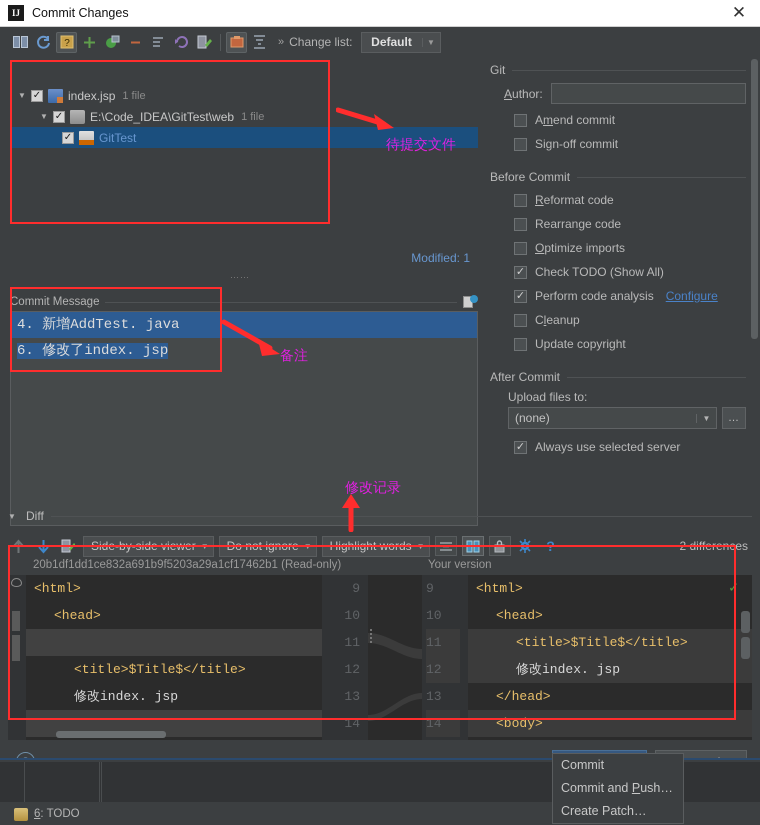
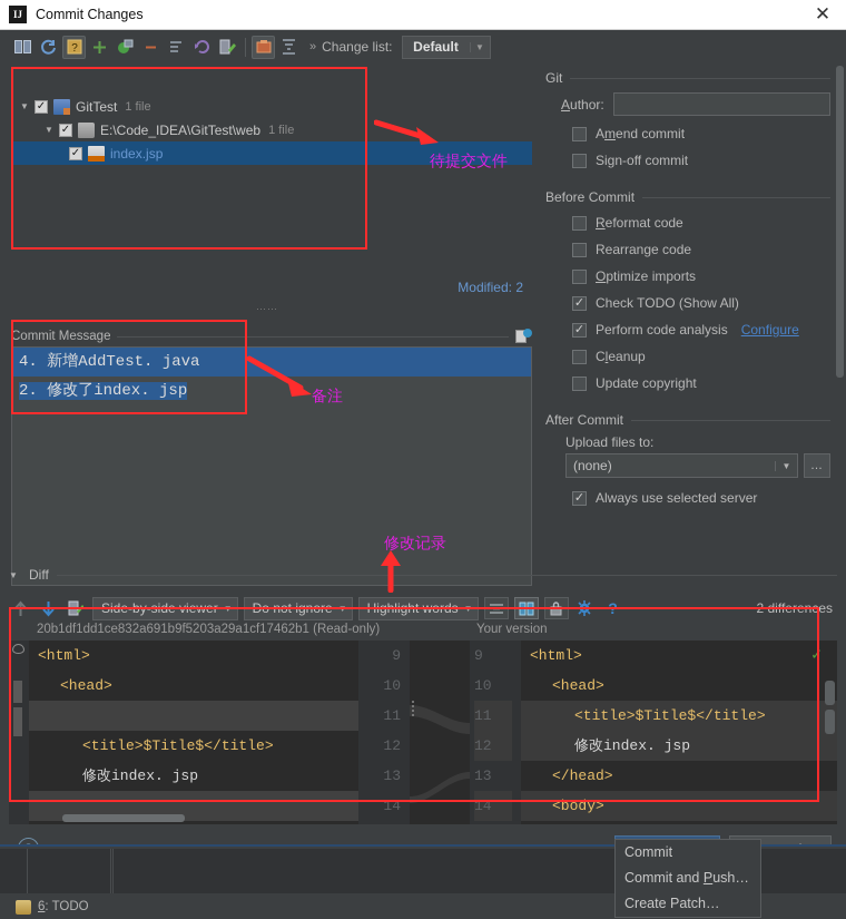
  IJ
  Commit Changes
  ✕
  ?
  »
  Change list:
  Default
  ▼
  ▼
  ✓
- index.jsp
+ GitTest
  1 file
  ▼
  ✓
  E:\Code_IDEA\GitTest\web
  1 file
  ✓
- GitTest
+ index.jsp
- Modified: 1
+ Modified: 2
  ⋯⋯
  Commit Message
  4. 新增AddTest. java
- 6. 修改了index. jsp
+ 2. 修改了index. jsp
  Git
  Author:
  Amend commit
  Sign-off commit
  Before Commit
  Reformat code
  Rearrange code
  Optimize imports
  ✓
  Check TODO (Show All)
  ✓
  Perform code analysis
  Configure
  Cleanup
  Update copyright
  After Commit
  Upload files to:
  (none)
  ▼
  …
  ✓
  Always use selected server
  ▼
  Diff
  Side-by-side viewer
  ▼
  Do not ignore
  ▼
  Highlight words
  ▼
  ?
  2 differences
  20b1df1dd1ce832a691b9f5203a29a1cf17462b1 (Read-only)
  Your version
  <html>
  <head>
  <title>$Title$</title>
  修改index. jsp
  9
  10
  11
  12
  13
  14
  9
  10
  11
  12
  13
  14
  <html>
  <head>
  <title>$Title$</title>
  修改index. jsp
  </head>
  <body>
  ✓
  6: TODO
  Commit
  Commit and Push…
  Create Patch…
  待提交文件
  备注
  修改记录
